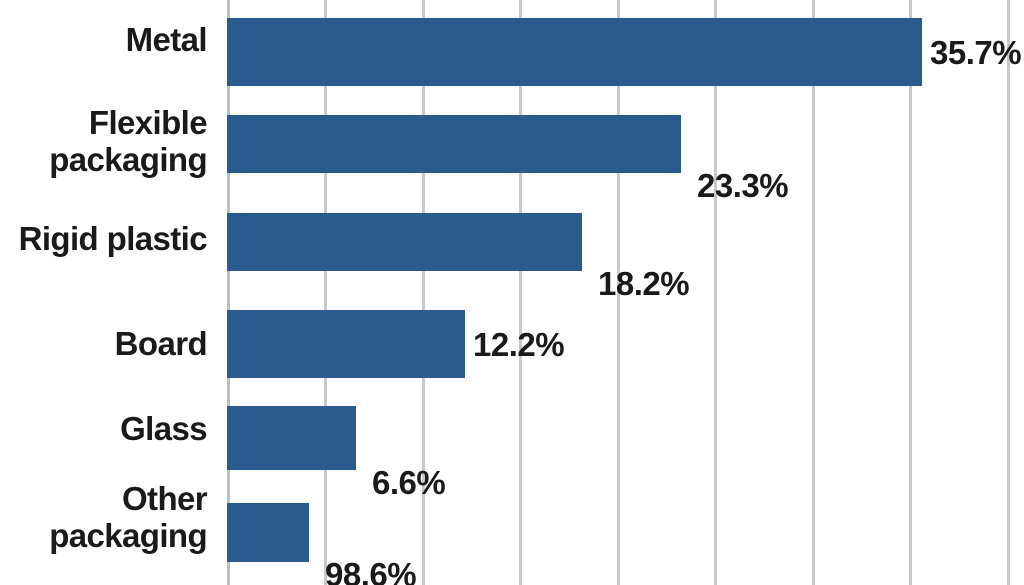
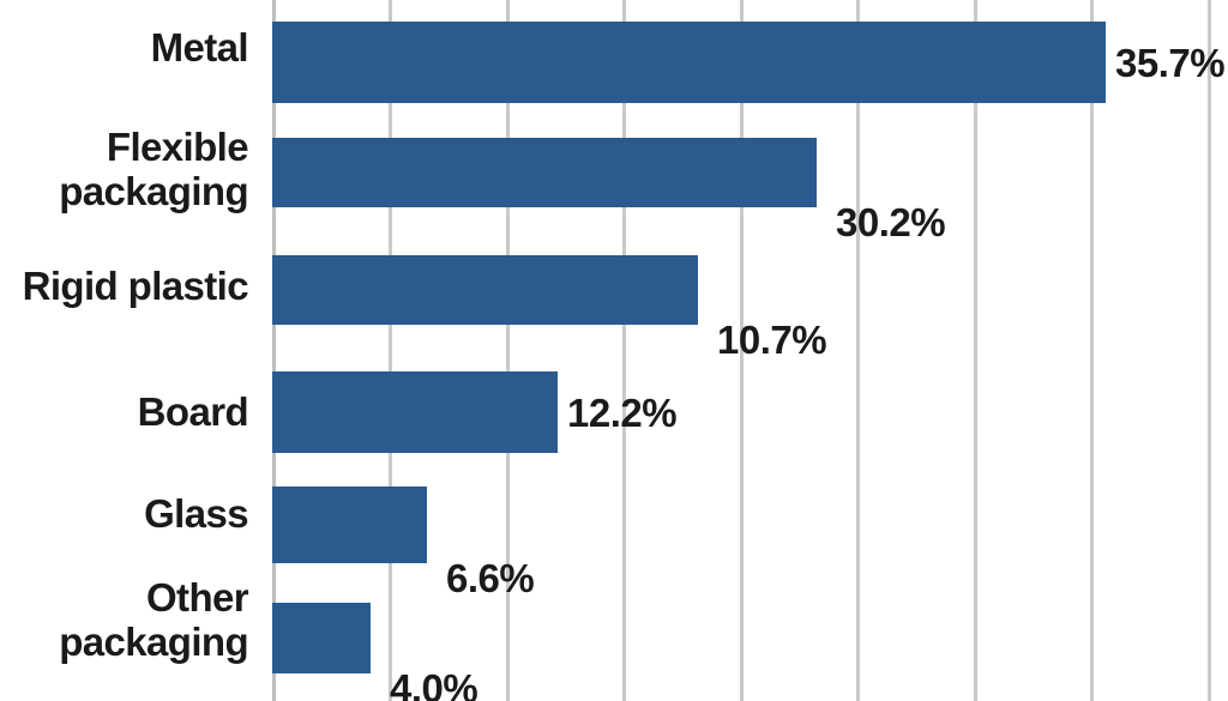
  Metal
  Flexible
  packaging
  Rigid plastic
  Board
  Glass
  Other
  packaging
  35.7%
- 23.3%
+ 30.2%
- 18.2%
+ 10.7%
  12.2%
  6.6%
- 98.6%
+ 4.0%
